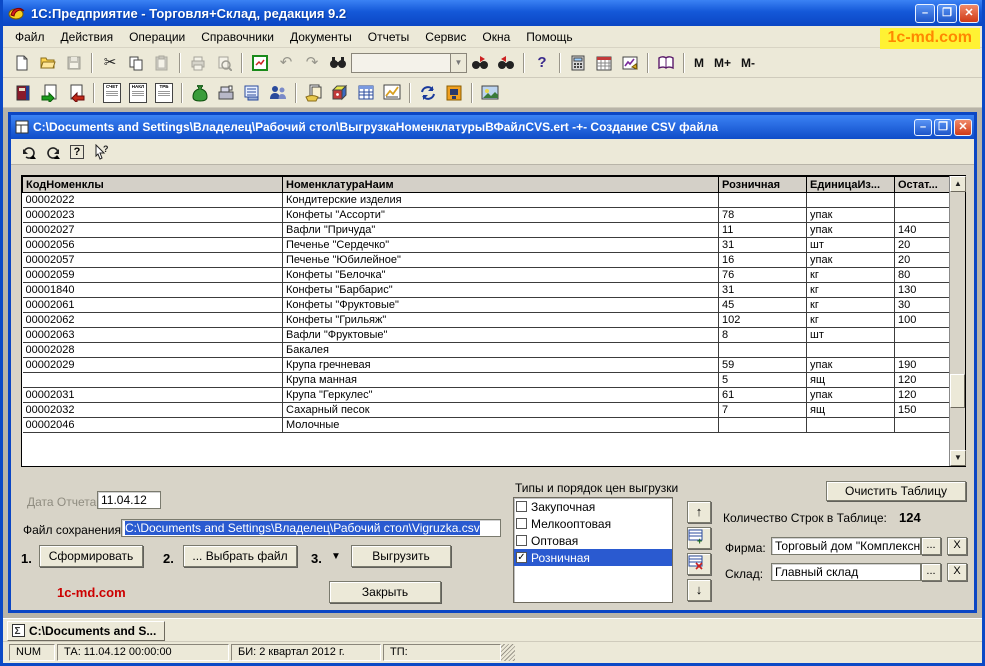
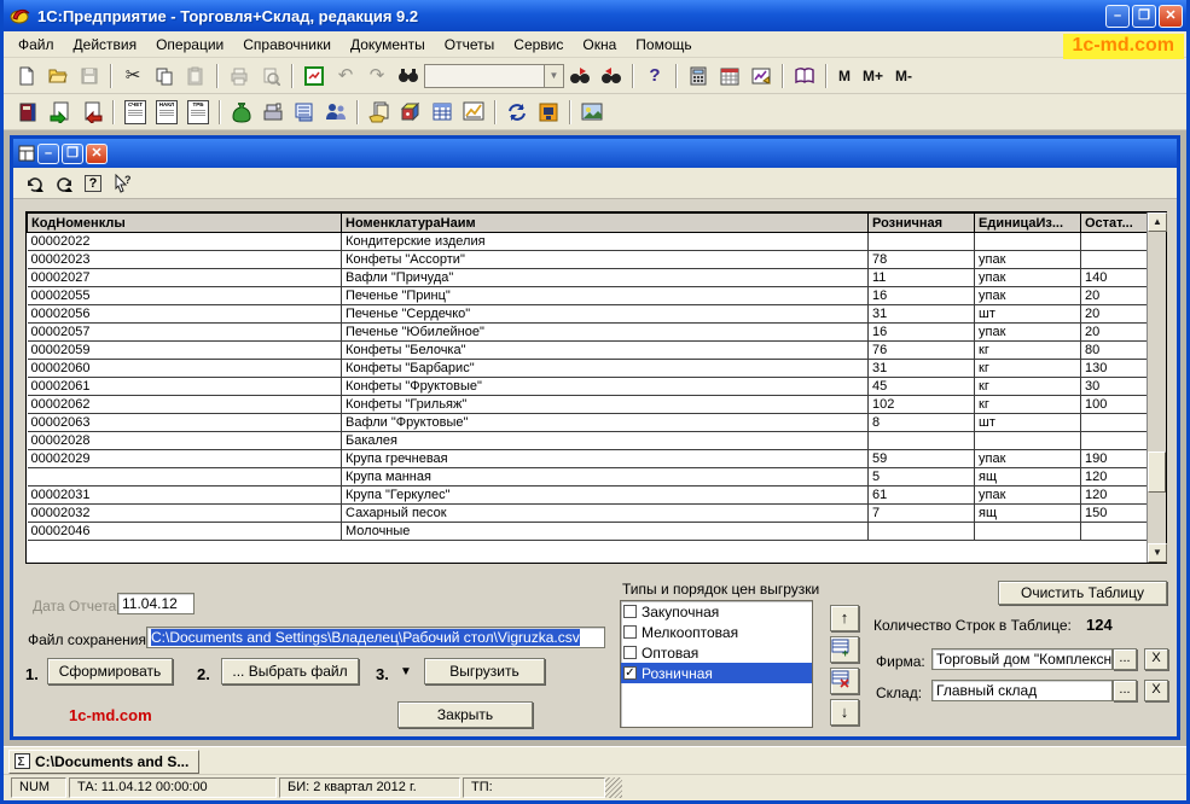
  1С:Предприятие - Торговля+Склад, редакция 9.2
  –
  ❐
  ✕
  Файл
  Действия
  Операции
  Справочники
  Документы
  Отчеты
  Сервис
  Окна
  Помощь
  1c-md.com
  ✂
  ↶
  ↷
  ▼
  ?
  M
  M+
  M-
- C:\Documents and Settings\Владелец\Рабочий стол\ВыгрузкаНоменклатурыВФайлCVS.ert -+- Создание CSV файла
  –
  ❐
  ✕
  ?
  ?
  КодНоменклы	НоменклатураНаим	Розничная	ЕдиницаИз...	Остат...
  00002022	Кондитерские изделия
  00002023	Конфеты "Ассорти"	78	упак
  00002027	Вафли "Причуда"	11	упак	140
+ 00002055	Печенье "Принц"	16	упак	20
  00002056	Печенье "Сердечко"	31	шт	20
  00002057	Печенье "Юбилейное"	16	упак	20
  00002059	Конфеты "Белочка"	76	кг	80
- 00001840	Конфеты "Барбарис"	31	кг	130
+ 00002060	Конфеты "Барбарис"	31	кг	130
  00002061	Конфеты "Фруктовые"	45	кг	30
  00002062	Конфеты "Грильяж"	102	кг	100
  00002063	Вафли "Фруктовые"	8	шт
  00002028	Бакалея
  00002029	Крупа гречневая	59	упак	190
  00002031	Крупа "Геркулес"	61	упак	120
  00002032	Сахарный песок	7	ящ	150
  00002046	Молочные
  ▲
  ▼
  Дата Отчета
  11.04.12
  Файл сохранения
  C:\Documents and Settings\Владелец\Рабочий стол\Vigruzka.csv
  1.
  Сформировать
  2.
  ... Выбрать файл
  3.
  ▼
  Выгрузить
  1c-md.com
  Закрыть
  Типы и порядок цен выгрузки
  Закупочная
  Мелкооптовая
  Оптовая
  ✓
  Розничная
  ↑
  +
  ↓
  Очистить Таблицу
  Количество Строк в Таблице:
  124
  Фирма:
  Торговый дом "Комплексн
  ...
  X
  Склад:
  Главный склад
  ...
  X
  Σ
  C:\Documents and S...
  NUM
  ТА: 11.04.12 00:00:00
  БИ: 2 квартал 2012 г.
  ТП:
